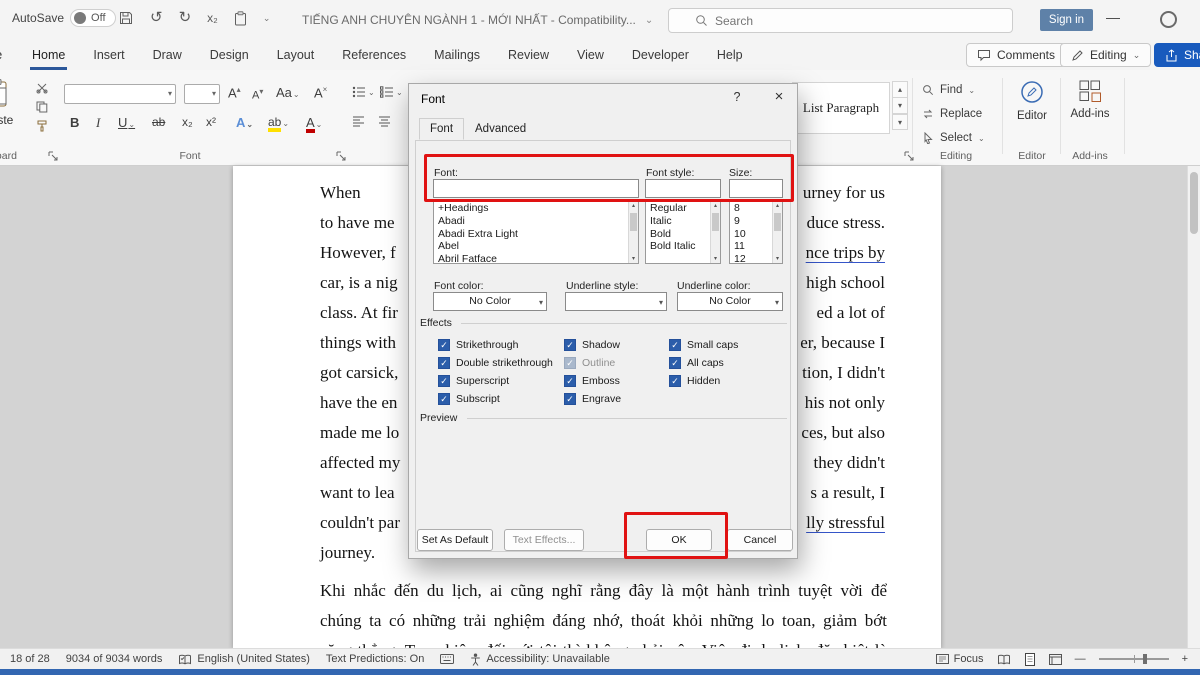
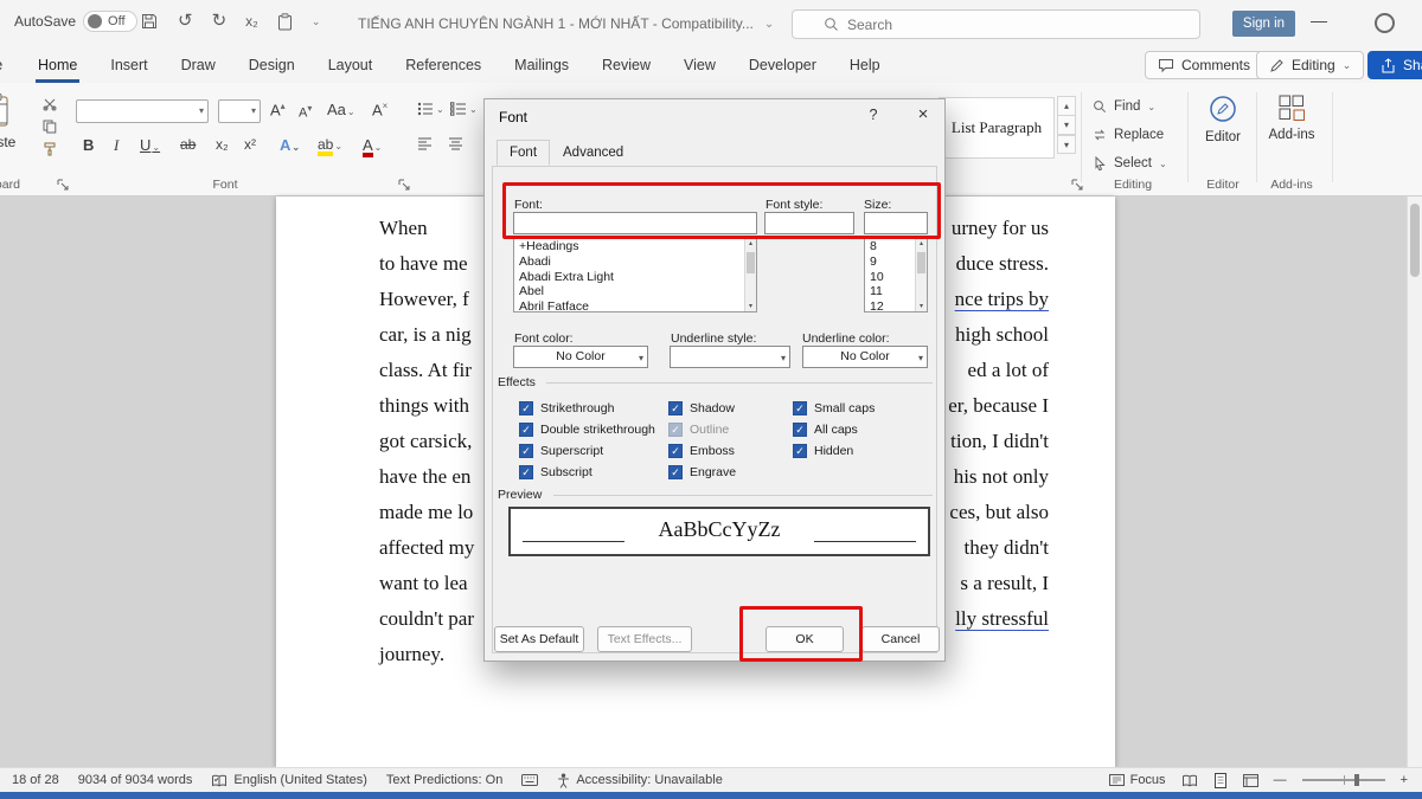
  AutoSave
  Off
  ↺
  ↻
  x₂
  ⌄
  TIẾNG ANH CHUYÊN NGÀNH 1 - MỚI NHẤT - Compatibility...
  ⌄
  Search
  Sign in
  —
  Home
  Insert
  Draw
  Design
  Layout
  References
  Mailings
  Review
  View
  Developer
  Help
  Comments
  Editing
  ⌄
  ▾
  ▾
  A▴
  A▾
  Aa⌄
  A×
  B
  I
  U⌄
  ab
  x₂
  x²
  A⌄
  ab⌄
  A⌄
  Font
  ⌄
  ⌄
  List Paragraph
  ▴
  ▾
  ▾
  Find
  ⌄
  Replace
  Select
  ⌄
  Editing
  Editor
  Editor
  Add-ins
  Add-ins
  When
  to have me
  However, f
  car, is a nig
  class. At fir
  things with
  got carsick,
  have the en
  made me lo
  affected my
  want to lea
  couldn't par
  journey.
  urney for us
  duce stress.
  nce trips by
  high school
  ed a lot of
  er, because I
  tion, I didn't
  his not only
  ces, but also
  they didn't
  s a result, I
  lly stressful
- Khi nhắc đến du lịch, ai cũng nghĩ rằng đây là một hành trình tuyệt vời để
- chúng ta có những trải nghiệm đáng nhớ, thoát khỏi những lo toan, giảm bớt
  18 of 28
  9034 of 9034 words
  English (United States)
  Text Predictions: On
  Accessibility: Unavailable
  Focus
  —
  +
  Font
  ?
  ×
  Font
  Advanced
  Font:
  Font style:
  Size:
  +Headings
  Abadi
  Abadi Extra Light
  Abel
  Abril Fatface
- Regular
- Italic
- Bold
- Bold Italic
  8
  9
  10
  11
  12
  Font color:
  Underline style:
  Underline color:
  No Color
  ▾
  ▾
  No Color
  ▾
  Effects
  Strikethrough
  Double strikethrough
  Superscript
  Subscript
  Shadow
  Outline
  Emboss
  Engrave
  Small caps
  All caps
  Hidden
  Preview
+ AaBbCcYyZz
  Set As Default
  Text Effects...
  OK
  Cancel
